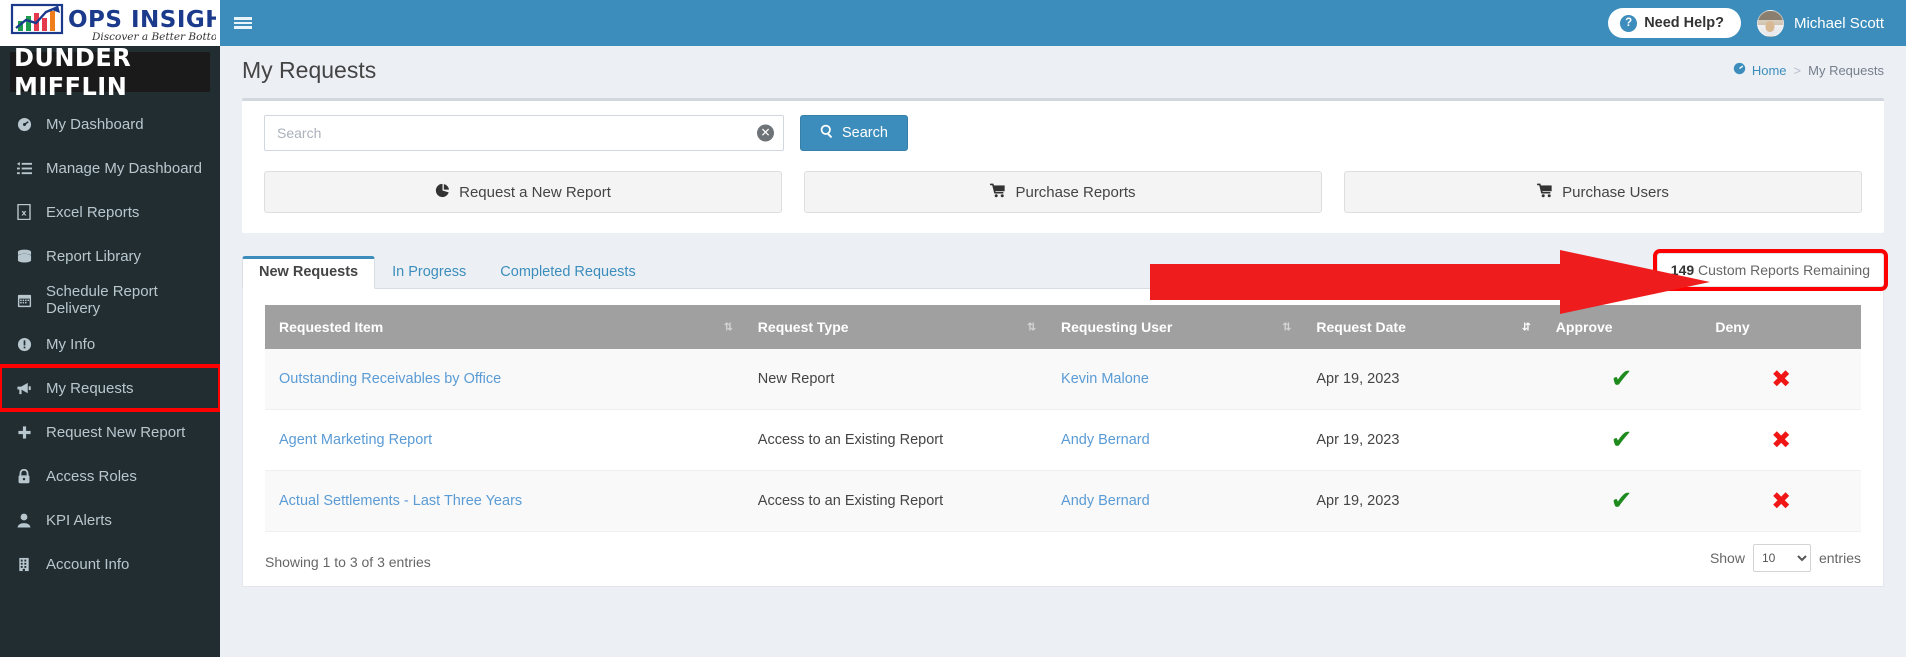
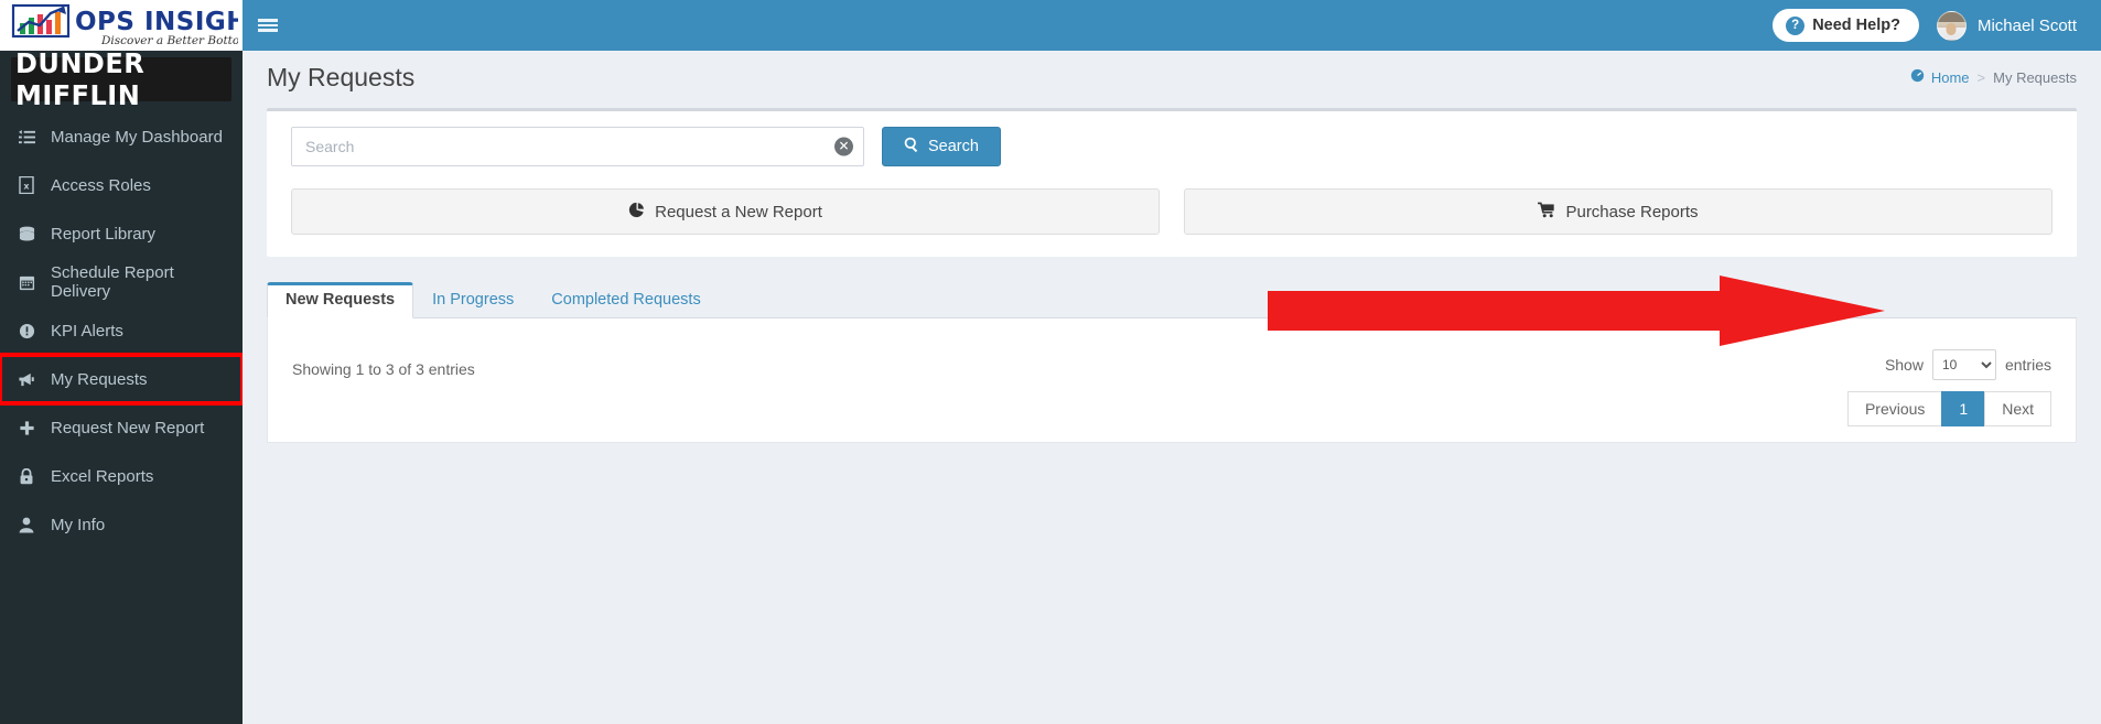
  OPS INSIGH
  Discover a Better Botto
  DUNDER MIFFLIN
- My Dashboard
  Manage My Dashboard
  x
- Excel Reports
+ Access Roles
  Report Library
  Schedule Report Delivery
- My Info
+ KPI Alerts
  My Requests
  Request New Report
- Access Roles
+ Excel Reports
- KPI Alerts
+ My Info
- Account Info
  ?
  Need Help?
  Michael Scott
  My Requests
  Home
  >
  My Requests
  Search
  ✕
  Search
  Request a New Report
  Purchase Reports
- Purchase Users
  New Requests
  In Progress
  Completed Requests
- 149 Custom Reports Remaining
- Requested Item ⇅	Request Type ⇅	Requesting User ⇅	Request Date ⇵	Approve	Deny
- Outstanding Receivables by Office	New Report	Kevin Malone	Apr 19, 2023	✔	✖
- Agent Marketing Report	Access to an Existing Report	Andy Bernard	Apr 19, 2023	✔	✖
- Actual Settlements - Last Three Years	Access to an Existing Report	Andy Bernard	Apr 19, 2023	✔	✖
  Showing 1 to 3 of 3 entries
  Show
  10
  entries
+ Previous
+ 1
+ Next
